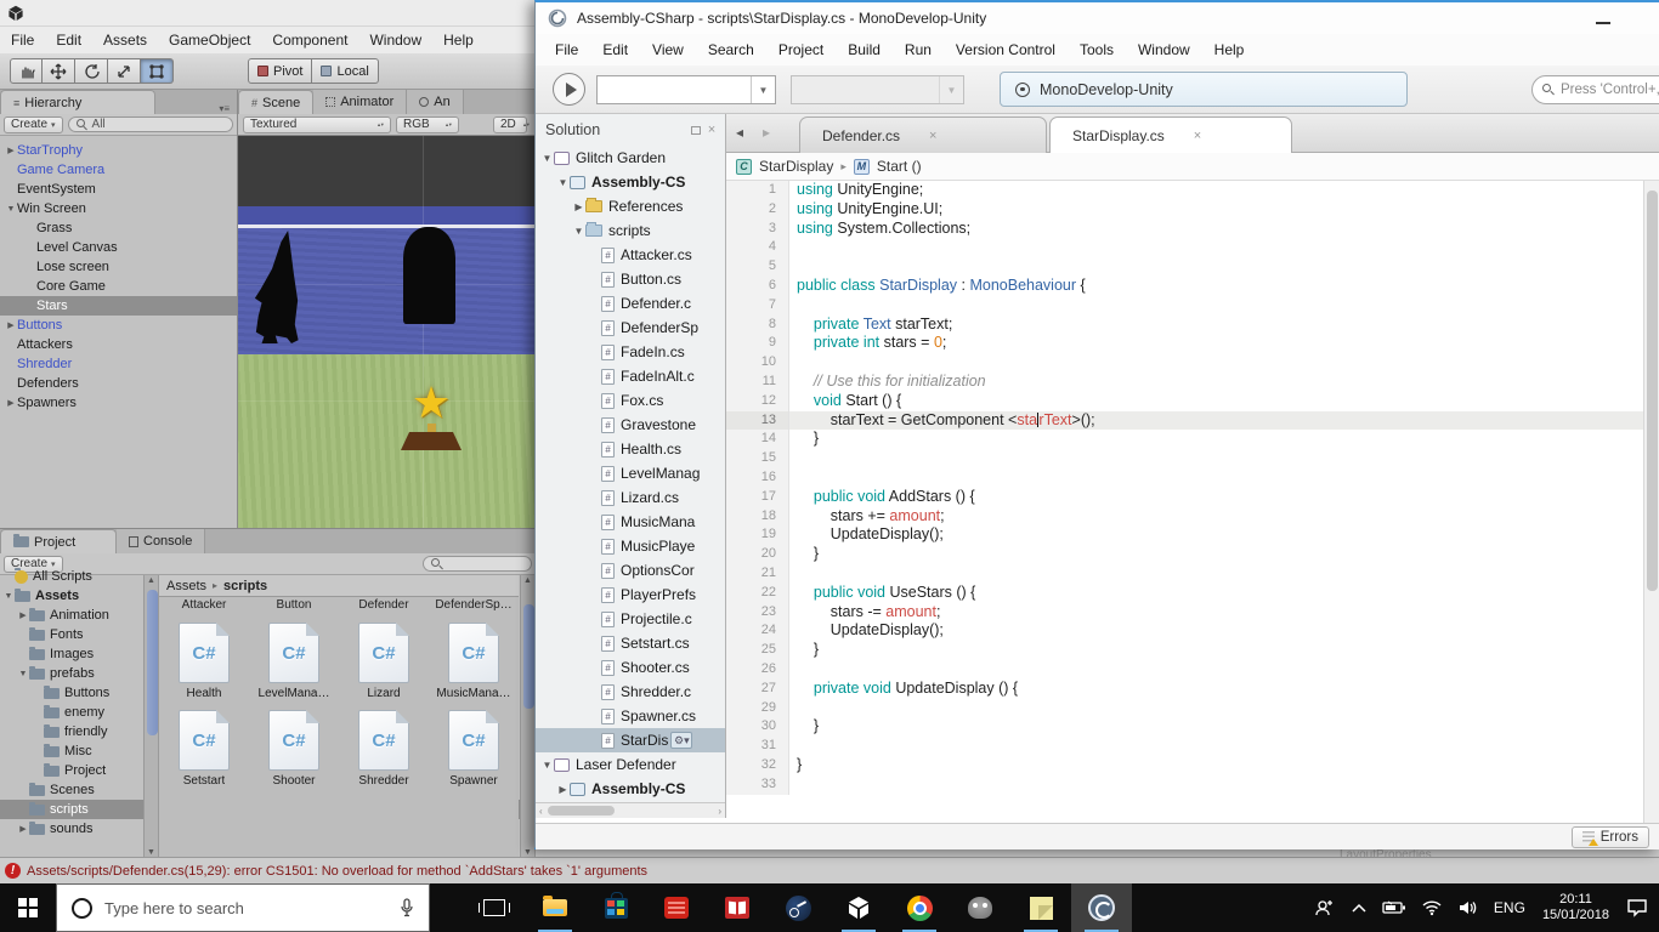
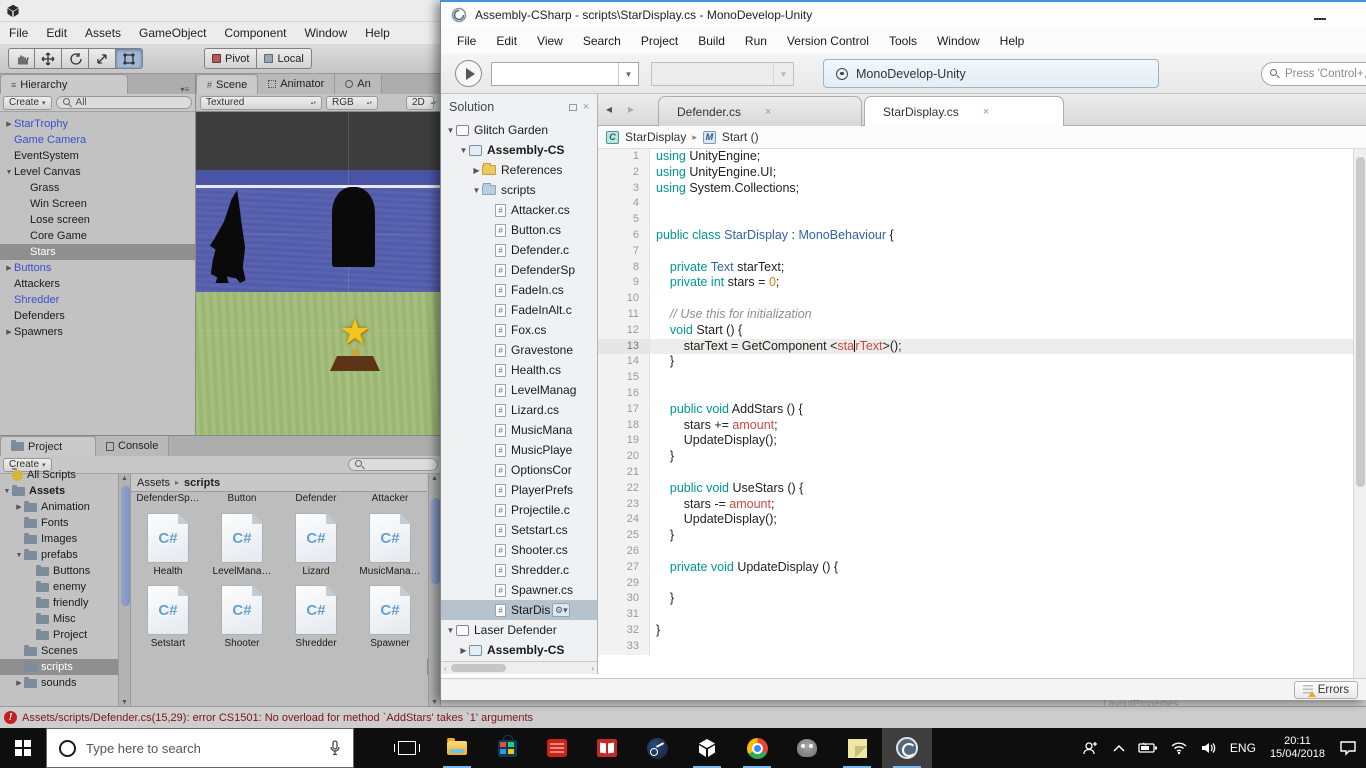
  File
  Edit
  Assets
  GameObject
  Component
  Window
  Help
  Pivot
  Local
  ≡
  Hierarchy
  ▾≡
  Create
  All
  StarTrophy
  Game Camera
  EventSystem
- Win Screen
+ Level Canvas
  Grass
- Level Canvas
+ Win Screen
  Lose screen
  Core Game
  Stars
  Buttons
  Attackers
  Shredder
  Defenders
  Spawners
  #
  Scene
  Animator
  An
  Textured
  RGB
  2D
  ★
  Project
  Console
  Create
  All Scripts
  Assets
  Animation
  Fonts
  Images
  prefabs
  Buttons
  enemy
  friendly
  Misc
  Project
  Scenes
  scripts
  sounds
  Assets
  ▸
  scripts
- Attacker
+ DefenderSp…
  Button
  Defender
- DefenderSp…
+ Attacker
  C#
  Health
  C#
  LevelMana…
  C#
  Lizard
  C#
  MusicMana…
  C#
  Setstart
  C#
  Shooter
  C#
  Shredder
  C#
  Spawner
  !
  Assets/scripts/Defender.cs(15,29): error CS1501: No overload for method `AddStars' takes `1' arguments
  LayoutProperties
  Assembly-CSharp - scripts\StarDisplay.cs - MonoDevelop-Unity
  File
  Edit
  View
  Search
  Project
  Build
  Run
  Version Control
  Tools
  Window
  Help
  ▼
  ▼
  MonoDevelop-Unity
  Solution
  ×
  ▼
  Glitch Garden
  ▼
  Assembly-CS
  ▶
  References
  ▼
  scripts
  #
  Attacker.cs
  #
  Button.cs
  #
  Defender.c
  #
  DefenderSp
  #
  FadeIn.cs
  #
  FadeInAlt.c
  #
  Fox.cs
  #
  Gravestone
  #
  Health.cs
  #
  LevelManag
  #
  Lizard.cs
  #
  MusicMana
  #
  MusicPlaye
  #
  OptionsCor
  #
  PlayerPrefs
  #
  Projectile.c
  #
  Setstart.cs
  #
  Shooter.cs
  #
  Shredder.c
  #
  Spawner.cs
  #
  StarDis
  ⚙▾
  ▼
  Laser Defender
  ▶
  Assembly-CS
  ‹
  ›
  ◂
  ▸
  Defender.cs
  ×
  StarDisplay.cs
  ×
  C
  StarDisplay
  ▸
  M
  Start ()
  1
  using UnityEngine;
  2
  using UnityEngine.UI;
  3
  using System.Collections;
  4
  5
  6
  public class StarDisplay : MonoBehaviour {
  7
  8
  private Text starText;
  9
  private int stars = 0;
  10
  11
  // Use this for initialization
  12
  void Start () {
  13
  starText = GetComponent <starText>();
  14
  }
  15
  16
  17
  public void AddStars () {
  18
  stars += amount;
  19
  UpdateDisplay();
  20
  }
  21
  22
  public void UseStars () {
  23
  stars -= amount;
  24
  UpdateDisplay();
  25
  }
  26
  27
  private void UpdateDisplay () {
  29
  30
  }
  31
  32
  }
  33
  Errors
  Type here to search
  ENG
  20:11
- 15/01/2018
+ 15/04/2018
